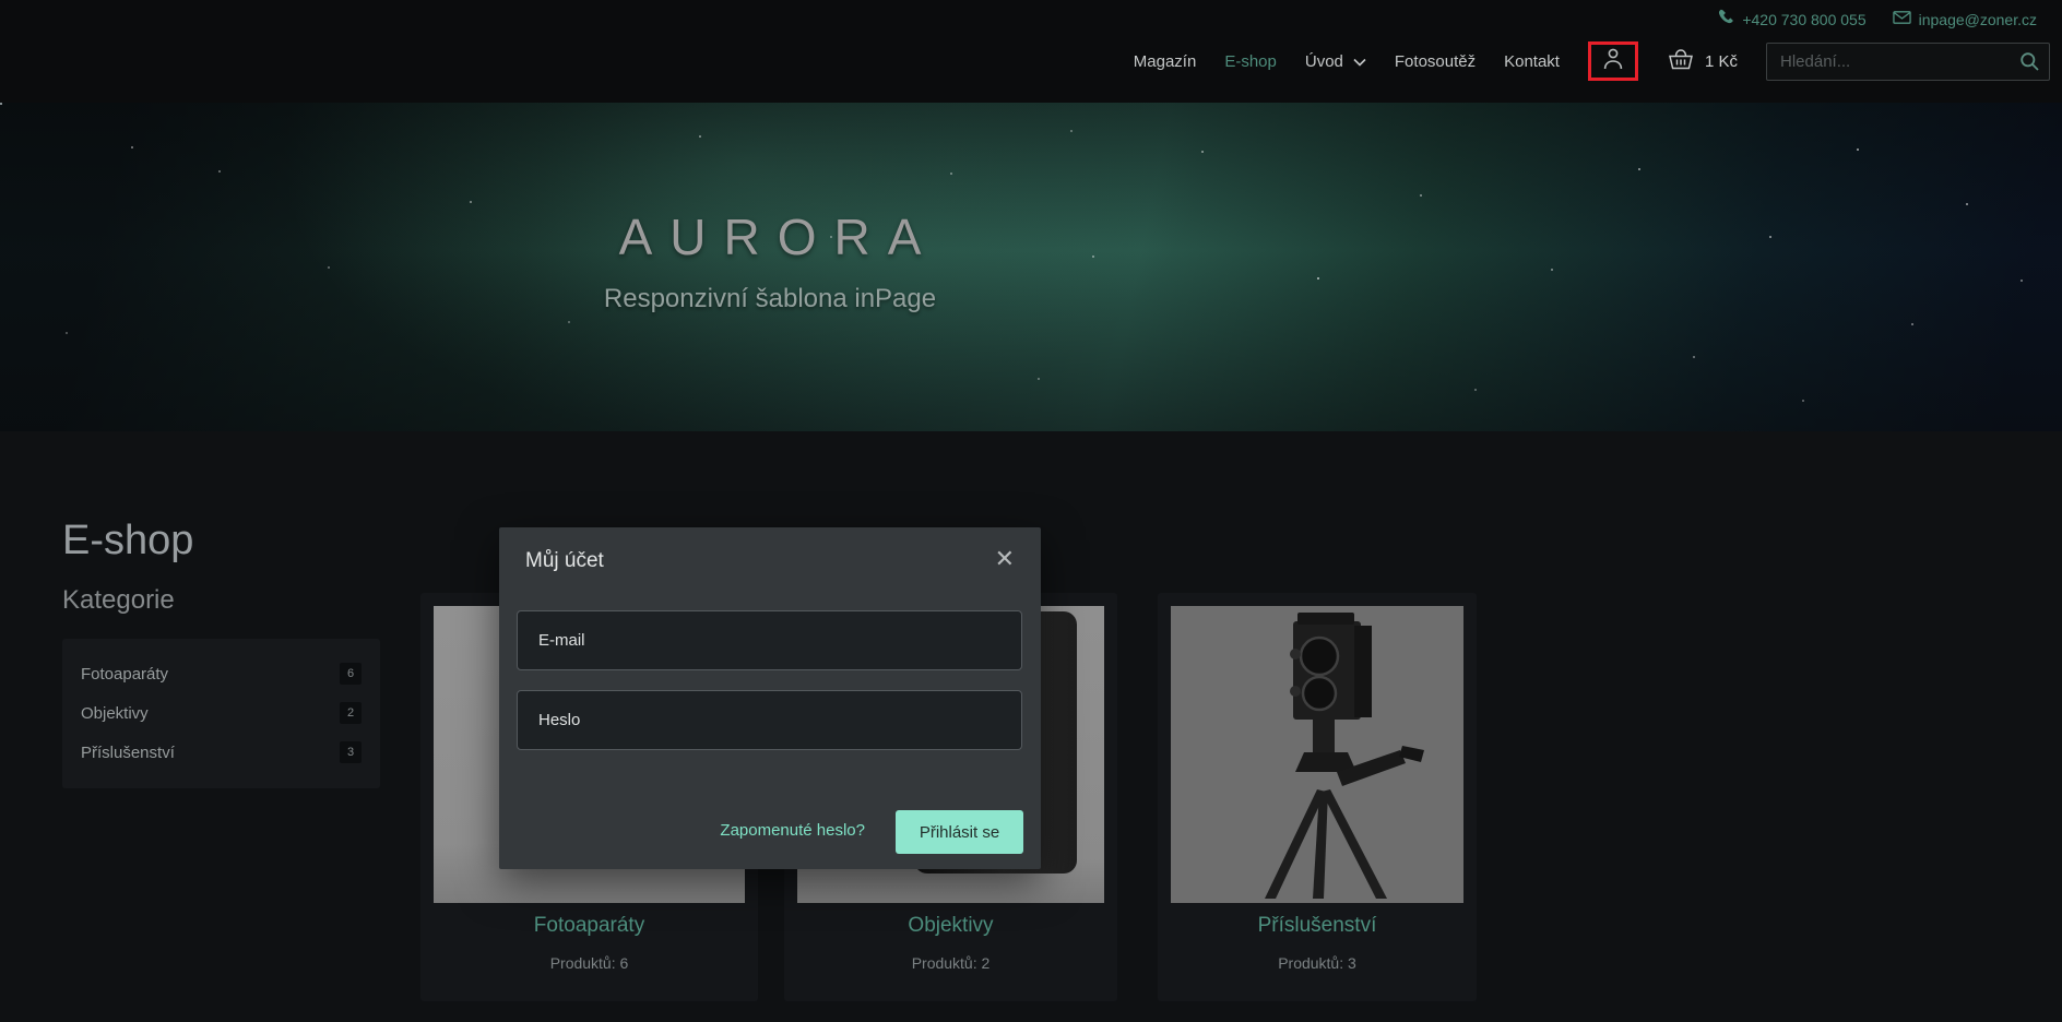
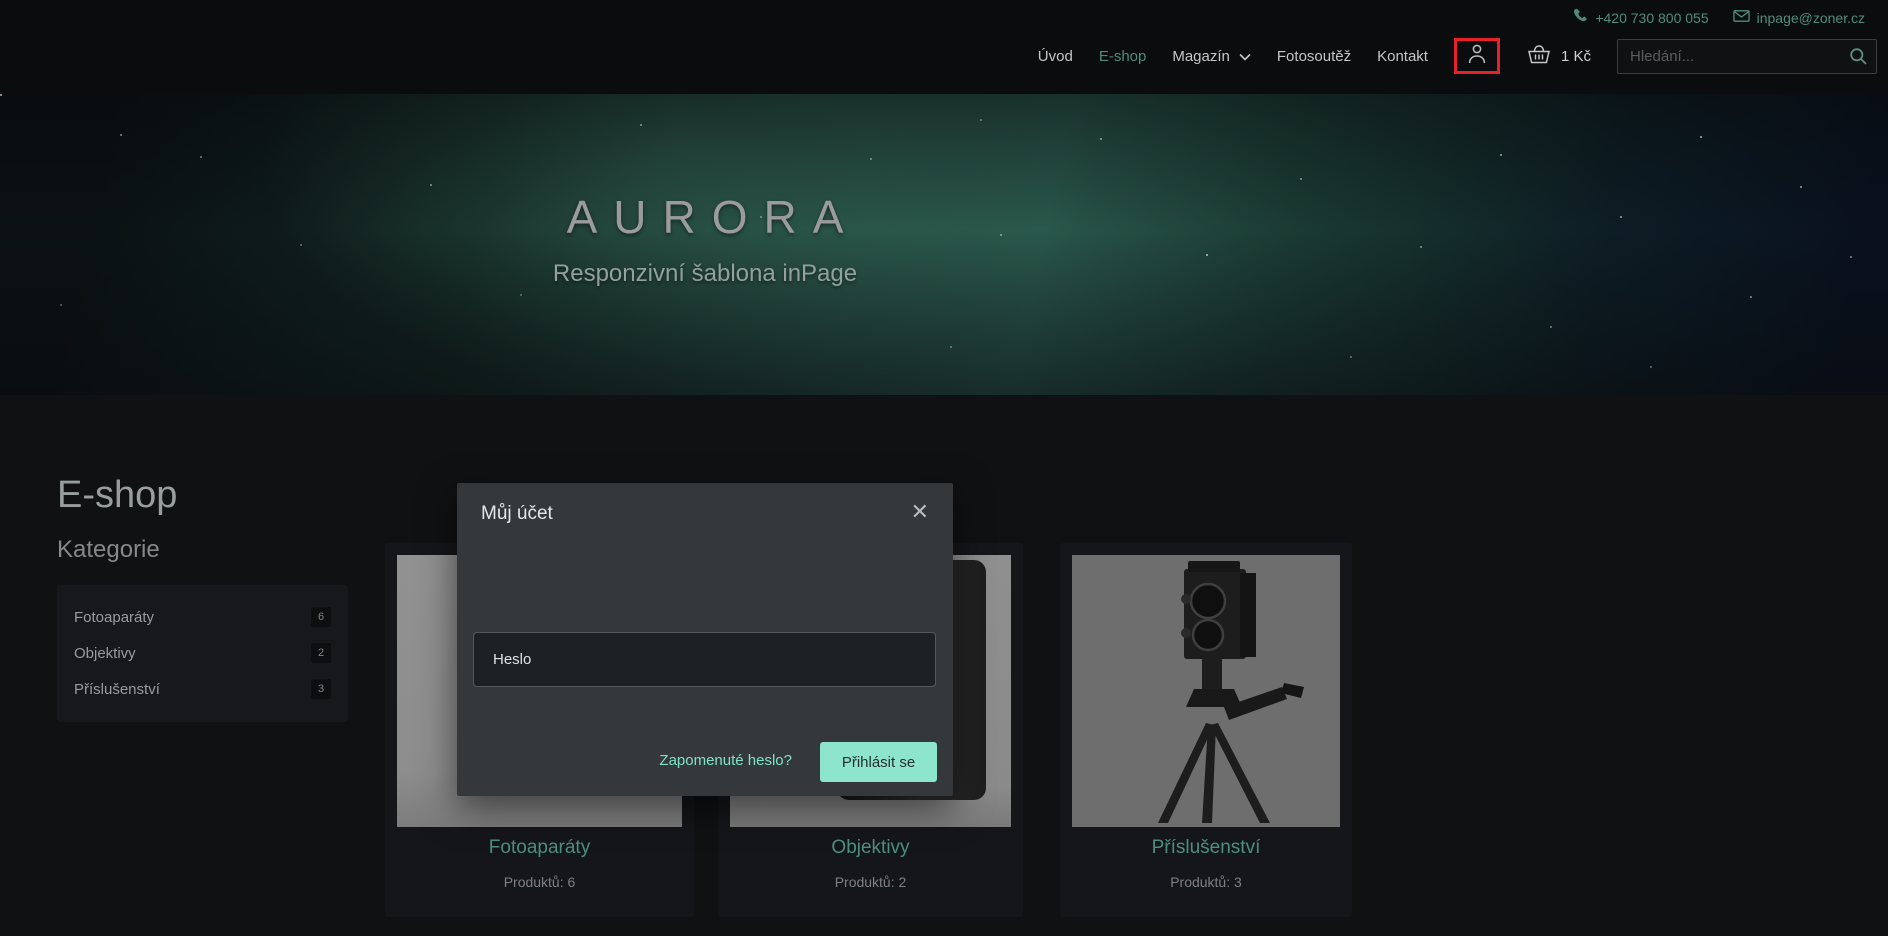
  +420 730 800 055
  inpage@zoner.cz
- Magazín
+ Úvod
  E-shop
- Úvod
+ Magazín
  Fotosoutěž
  Kontakt
  1 Kč
  Hledání...
  AURORA
  Responzivní šablona inPage
  E-shop
  Kategorie
  Fotoaparáty
  6
  Objektivy
  2
  Příslušenství
  3
  Fotoaparáty
  Produktů: 6
  Objektivy
  Produktů: 2
  Příslušenství
  Produktů: 3
  Můj účet
  ✕
- E-mail
  Heslo
  Zapomenuté heslo?
  Přihlásit se
